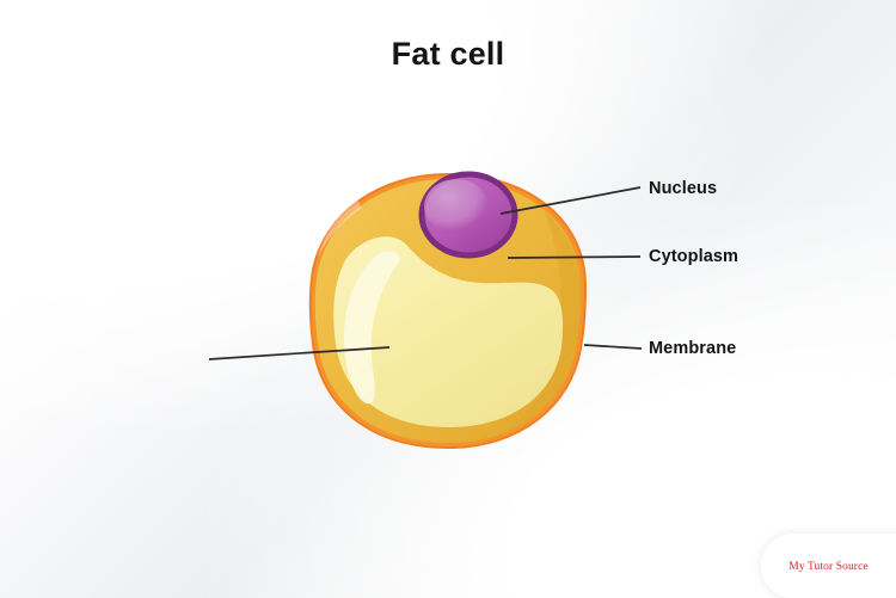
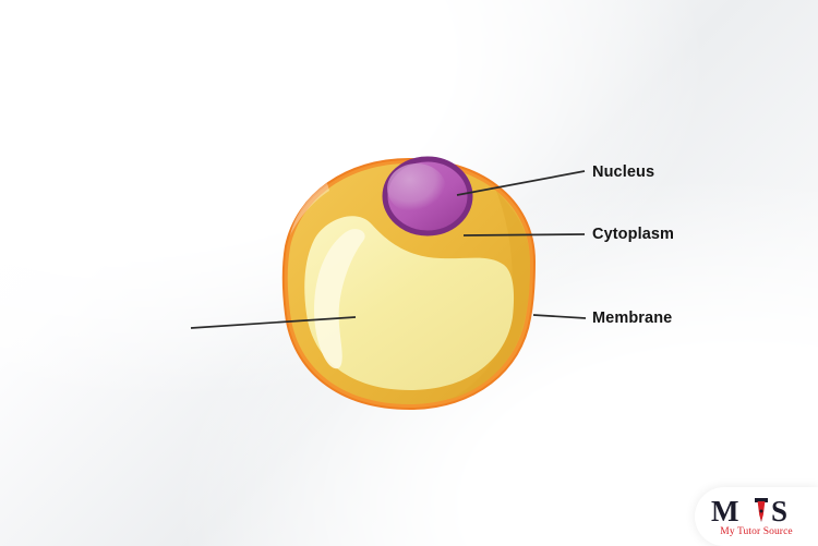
- Fat cell
  Nucleus
  Cytoplasm
  Membrane
+ M
+ S
  My Tutor Source
